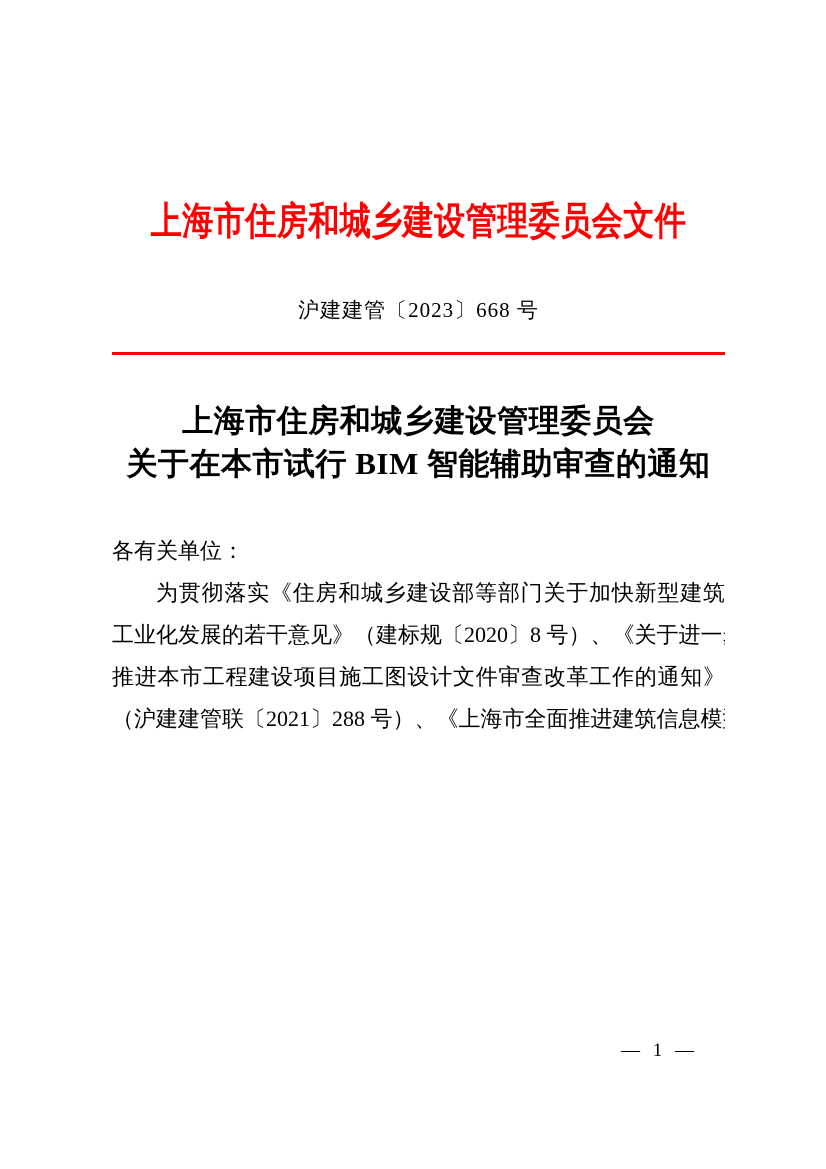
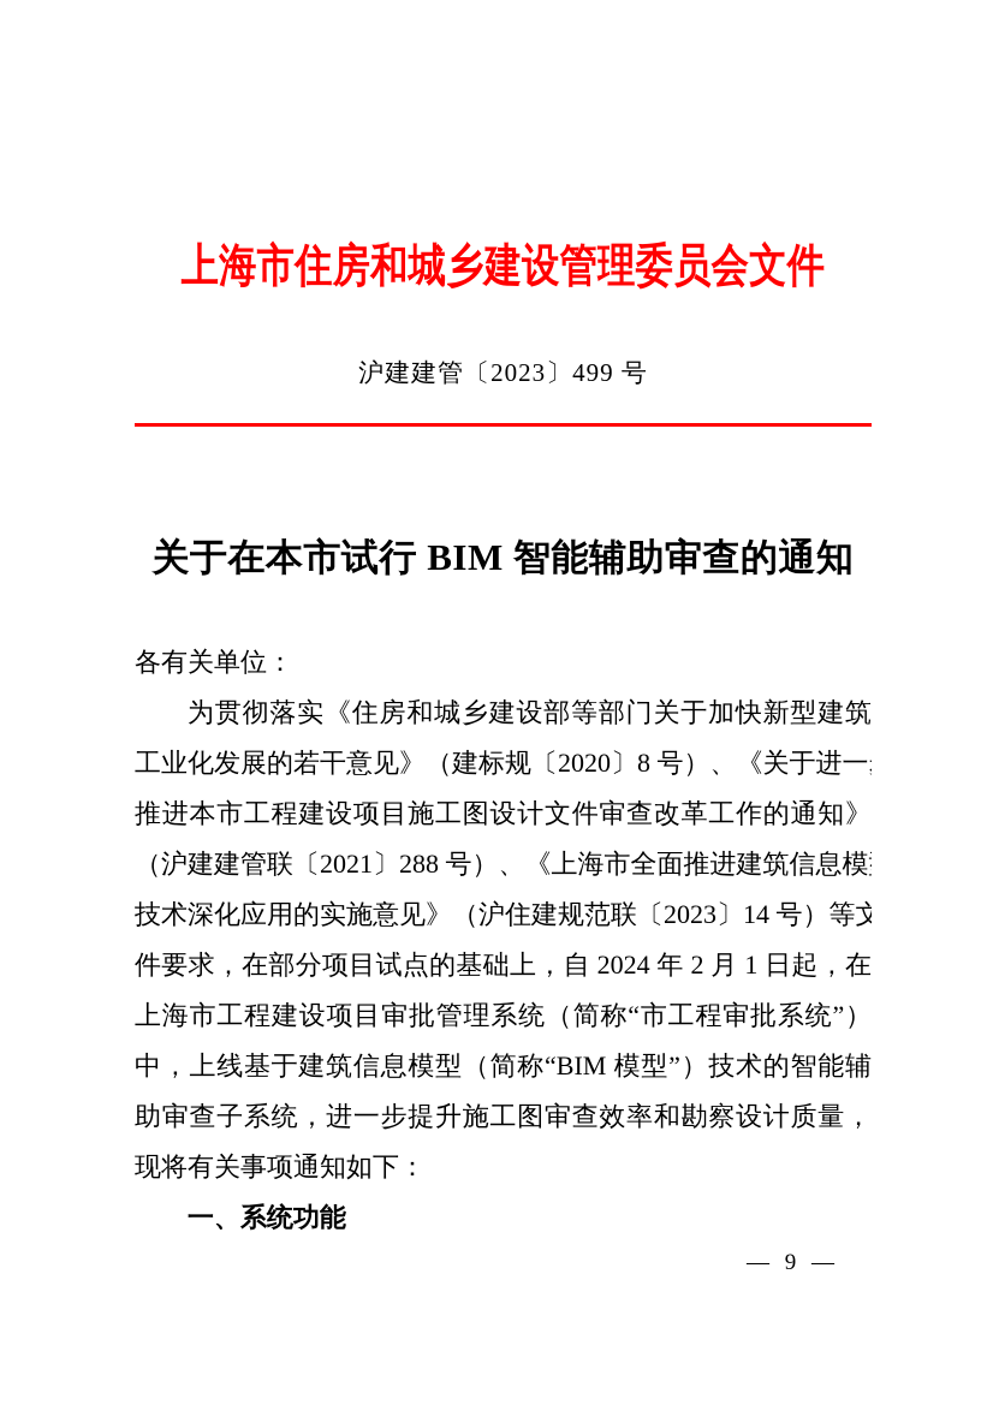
  上海市住房和城乡建设管理委员会文件
- 沪建建管〔2023〕668 号
+ 沪建建管〔2023〕499 号
- 上海市住房和城乡建设管理委员会
  关于在本市试行 BIM 智能辅助审查的通知
  各有关单位：
  为贯彻落实《住房和城乡建设部等部门关于加快新型建筑
  工业化发展的若干意见》（建标规〔2020〕8 号）、《关于进一
  推进本市工程建设项目施工图设计文件审查改革工作的通知》
  （沪建建管联〔2021〕288 号）、《上海市全面推进建筑信息模
+ 技术深化应用的实施意见》（沪住建规范联〔2023〕14 号）等文
+ 件要求，在部分项目试点的基础上，自 2024 年 2 月 1 日起，在
+ 上海市工程建设项目审批管理系统（简称“市工程审批系统”）
+ 中，上线基于建筑信息模型（简称“BIM 模型”）技术的智能辅
+ 助审查子系统，进一步提升施工图审查效率和勘察设计质量，
+ 现将有关事项通知如下：
+ 一、系统功能
- — 1 —
+ — 9 —
